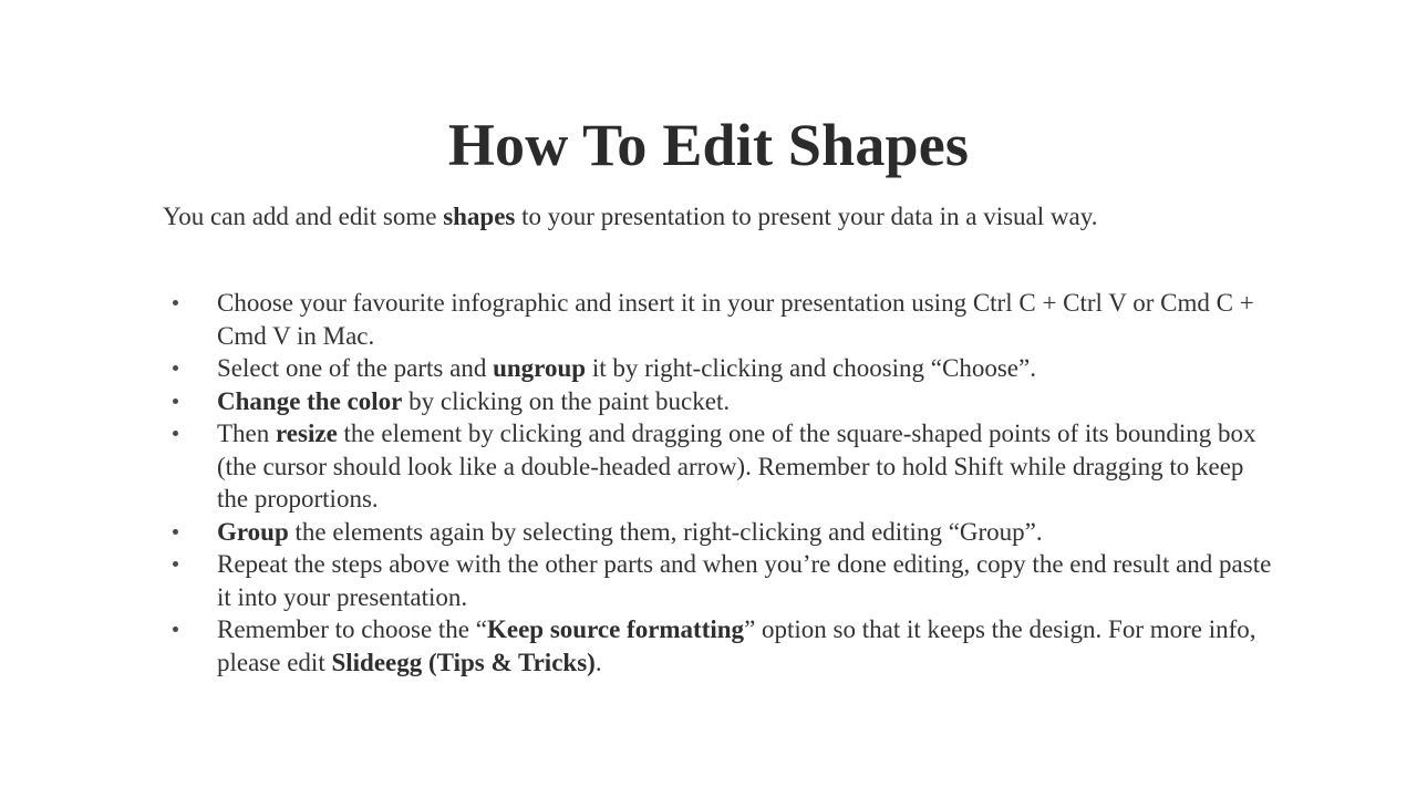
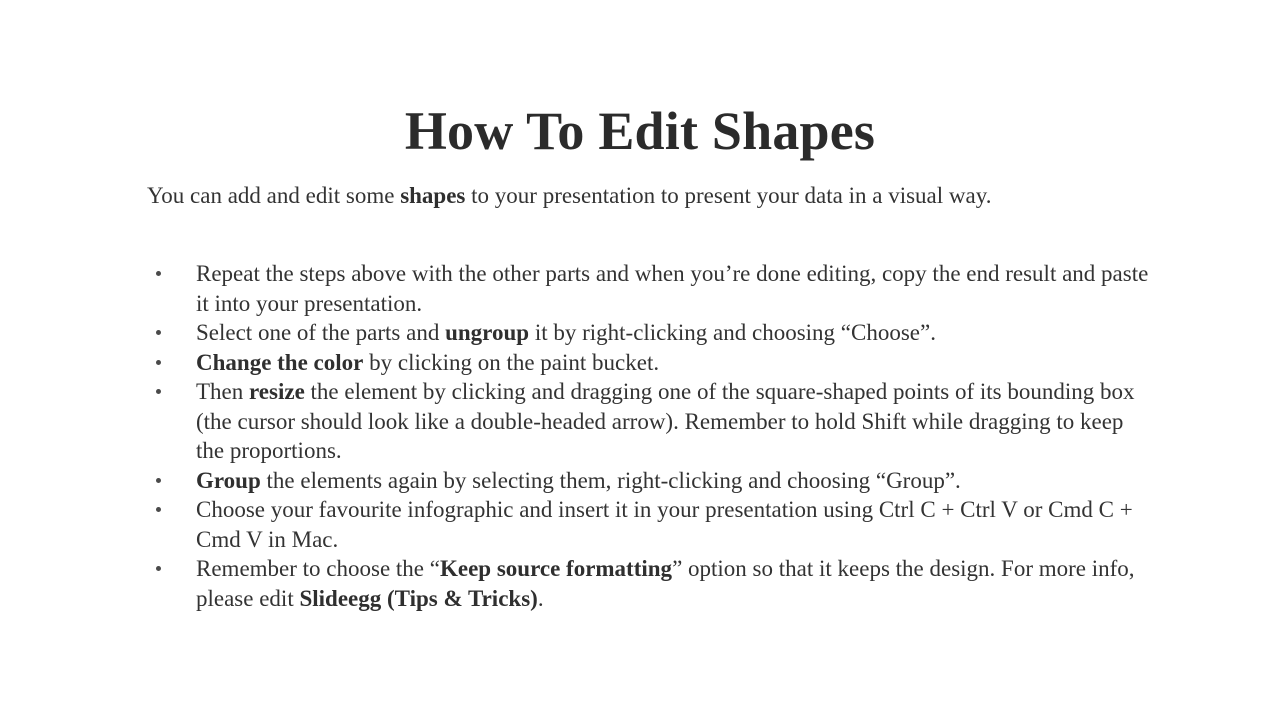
  How To Edit Shapes
  You can add and edit some shapes to your presentation to present your data in a visual way.
- Choose your favourite infographic and insert it in your presentation using Ctrl C + Ctrl V or Cmd C + Cmd V in Mac.
+ Repeat the steps above with the other parts and when you’re done editing, copy the end result and paste it into your presentation.
  Select one of the parts and ungroup it by right-clicking and choosing “Choose”.
  Change the color by clicking on the paint bucket.
  Then resize the element by clicking and dragging one of the square-shaped points of its bounding box (the cursor should look like a double-headed arrow). Remember to hold Shift while dragging to keep the proportions.
- Group the elements again by selecting them, right-clicking and editing “Group”.
+ Group the elements again by selecting them, right-clicking and choosing “Group”.
- Repeat the steps above with the other parts and when you’re done editing, copy the end result and paste it into your presentation.
+ Choose your favourite infographic and insert it in your presentation using Ctrl C + Ctrl V or Cmd C + Cmd V in Mac.
  Remember to choose the “Keep source formatting” option so that it keeps the design. For more info, please edit Slideegg (Tips & Tricks).
